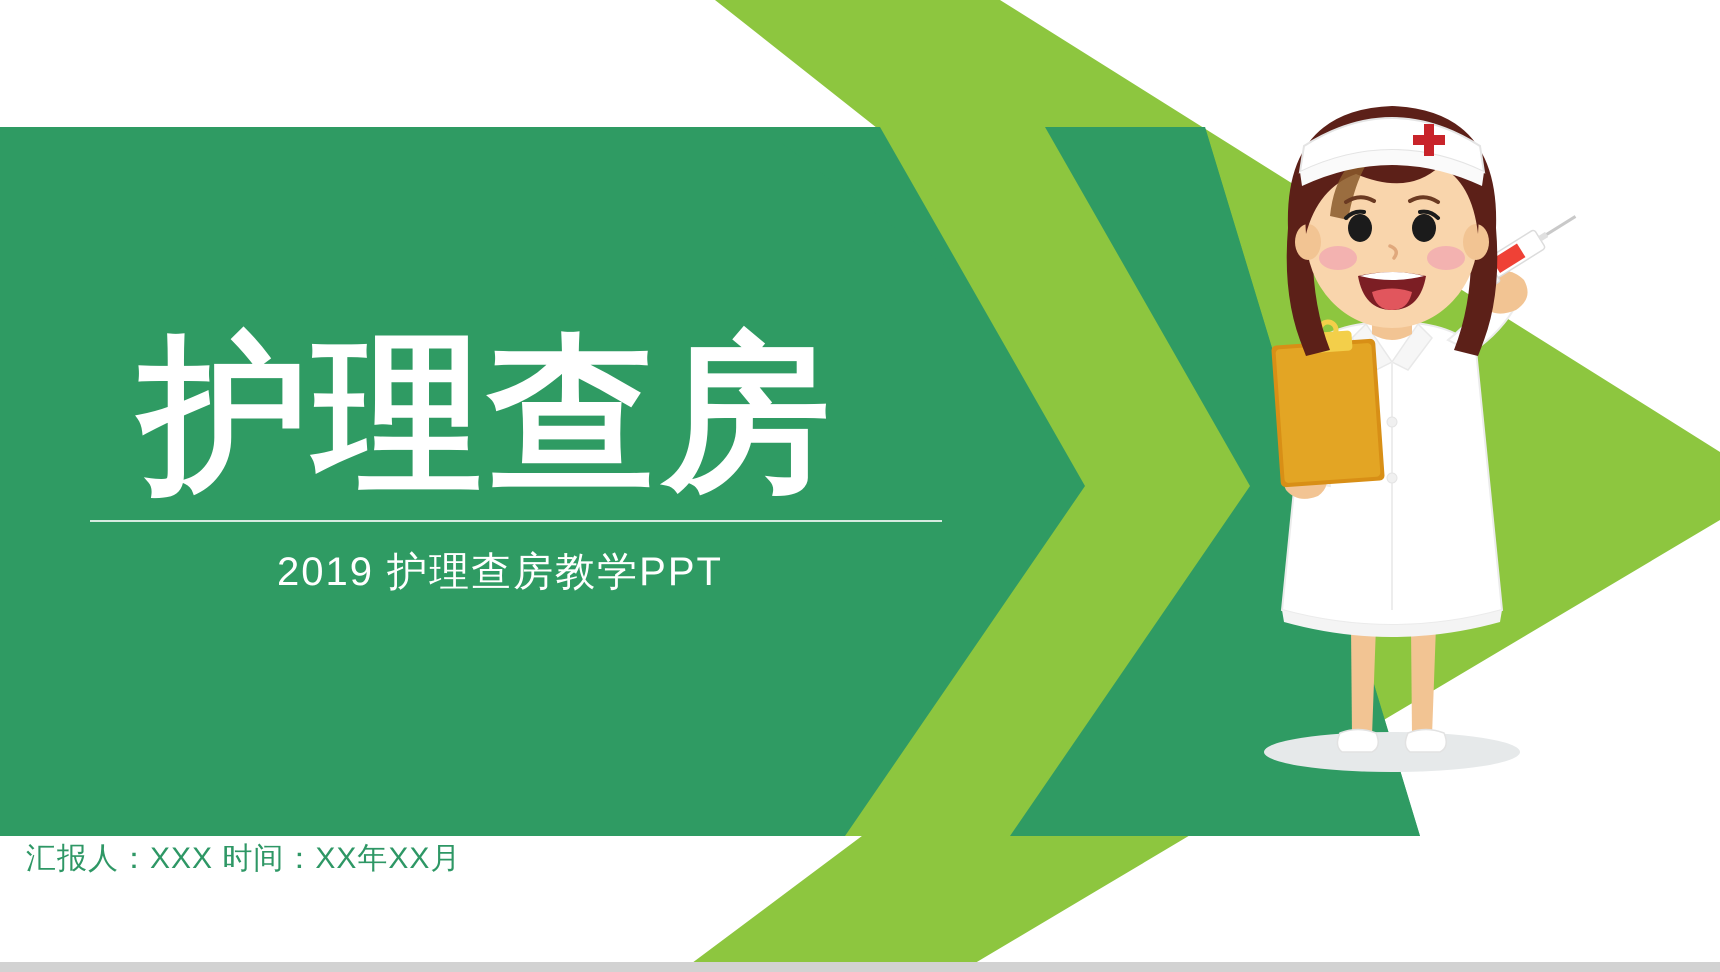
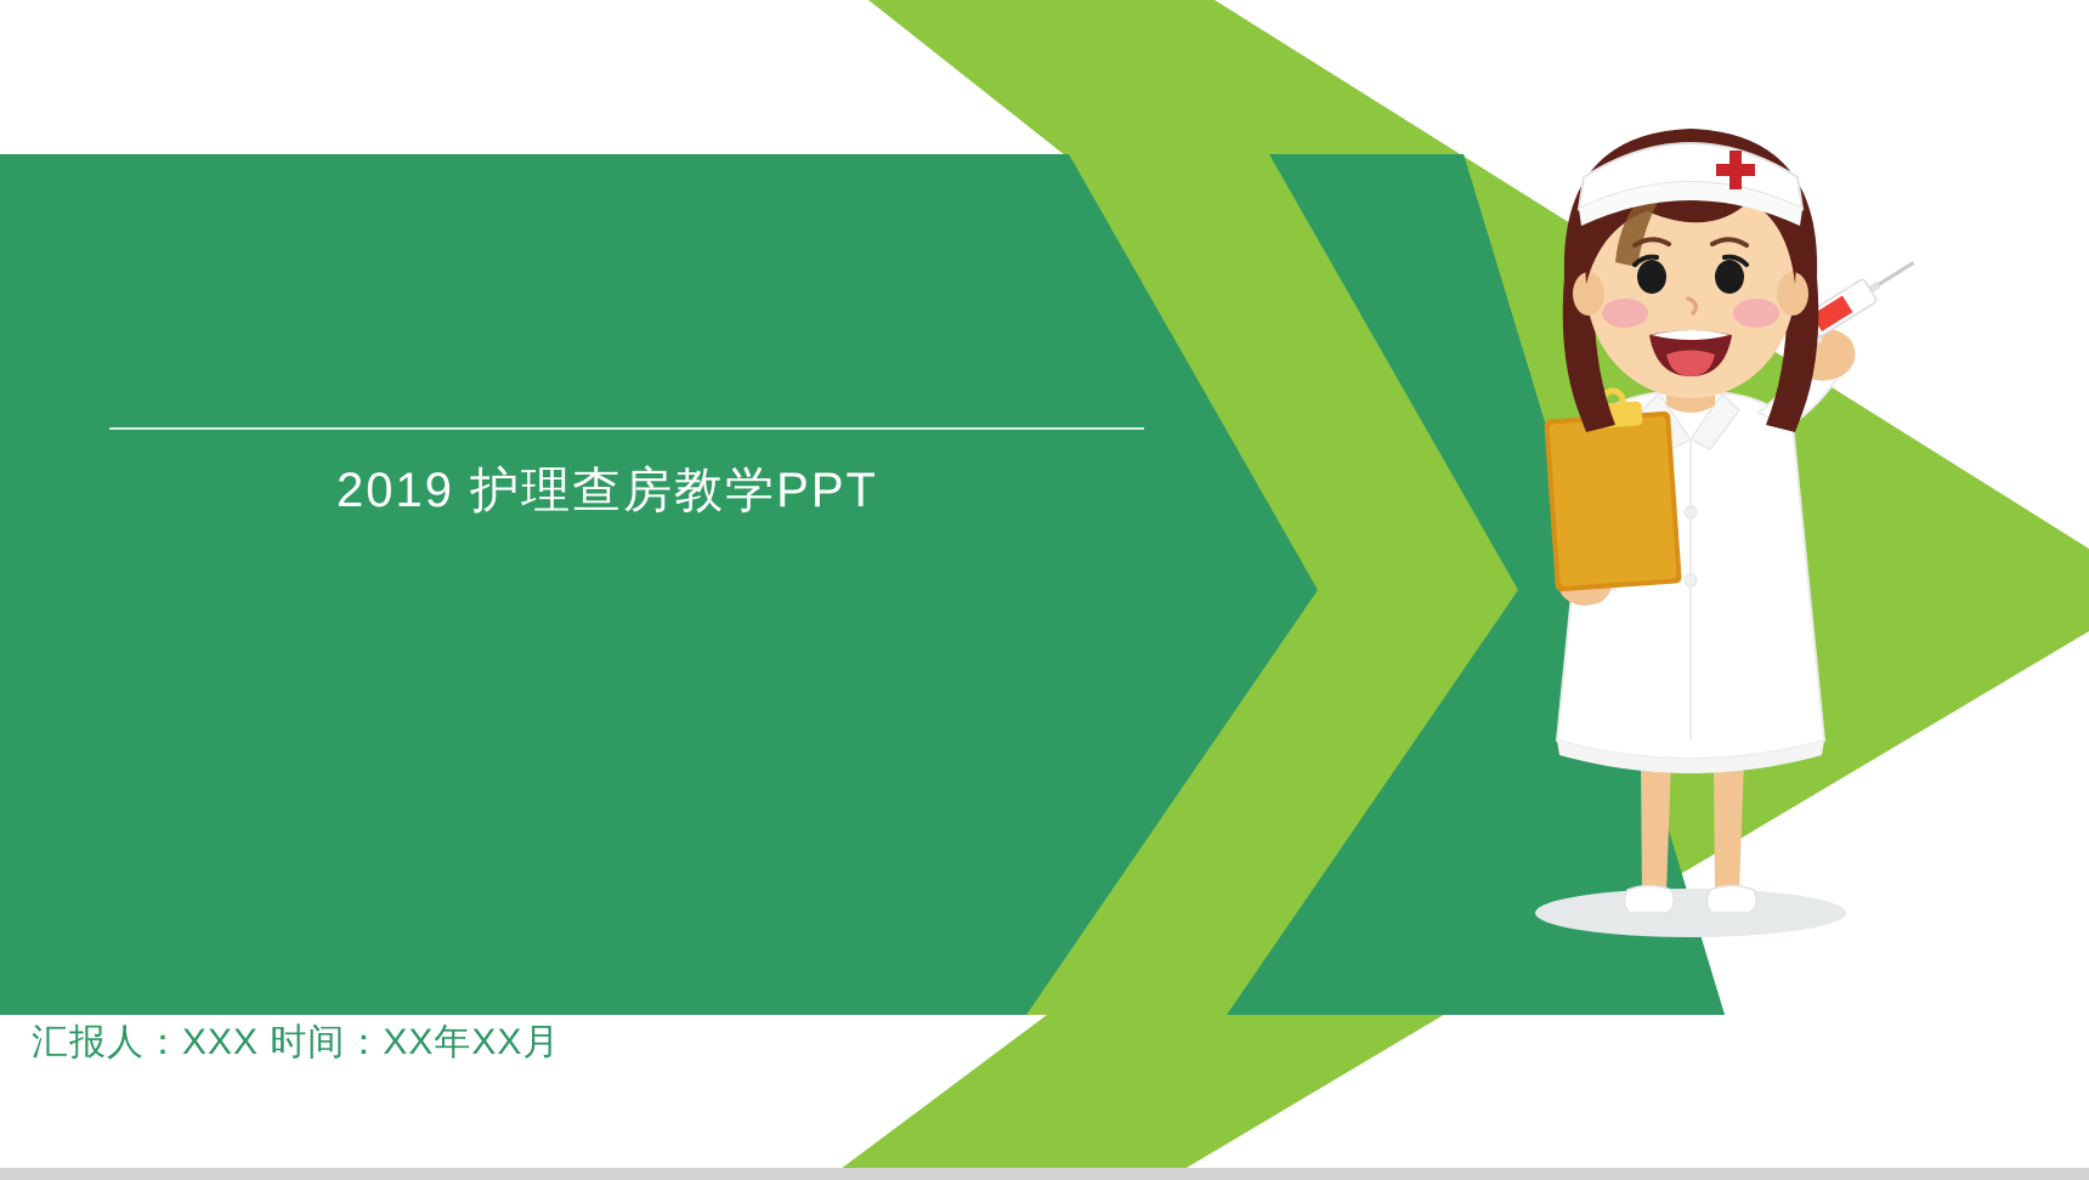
- 护理查房
  2019 护理查房教学PPT
  汇报人：XXX 时间：XX年XX月
